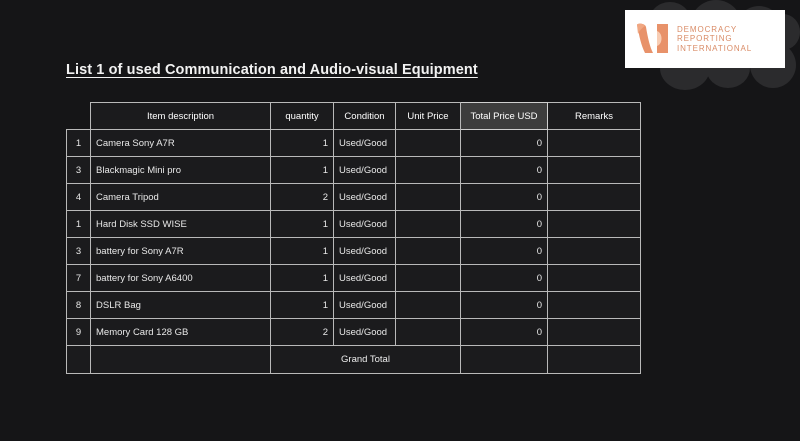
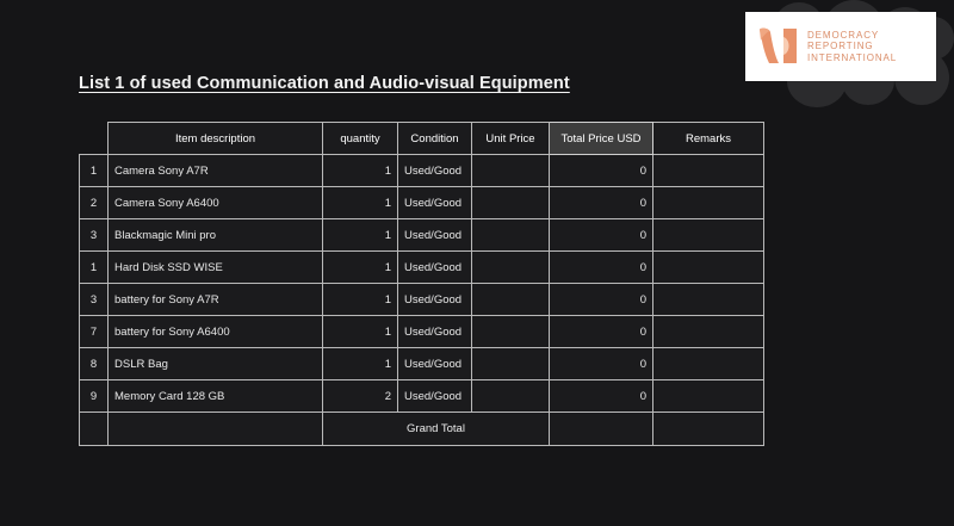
  DEMOCRACY
  REPORTING
  INTERNATIONAL
  List 1 of used Communication and Audio-visual Equipment
  	Item description	quantity	Condition	Unit Price	Total Price USD	Remarks
  1	Camera Sony A7R	1	Used/Good		0
+ 2	Camera Sony A6400	1	Used/Good		0
  3	Blackmagic Mini pro	1	Used/Good		0
- 4	Camera Tripod	2	Used/Good		0
  1	Hard Disk SSD WISE	1	Used/Good		0
  3	battery for Sony A7R	1	Used/Good		0
  7	battery for Sony A6400	1	Used/Good		0
  8	DSLR Bag	1	Used/Good		0
  9	Memory Card 128 GB	2	Used/Good		0
  		Grand Total
